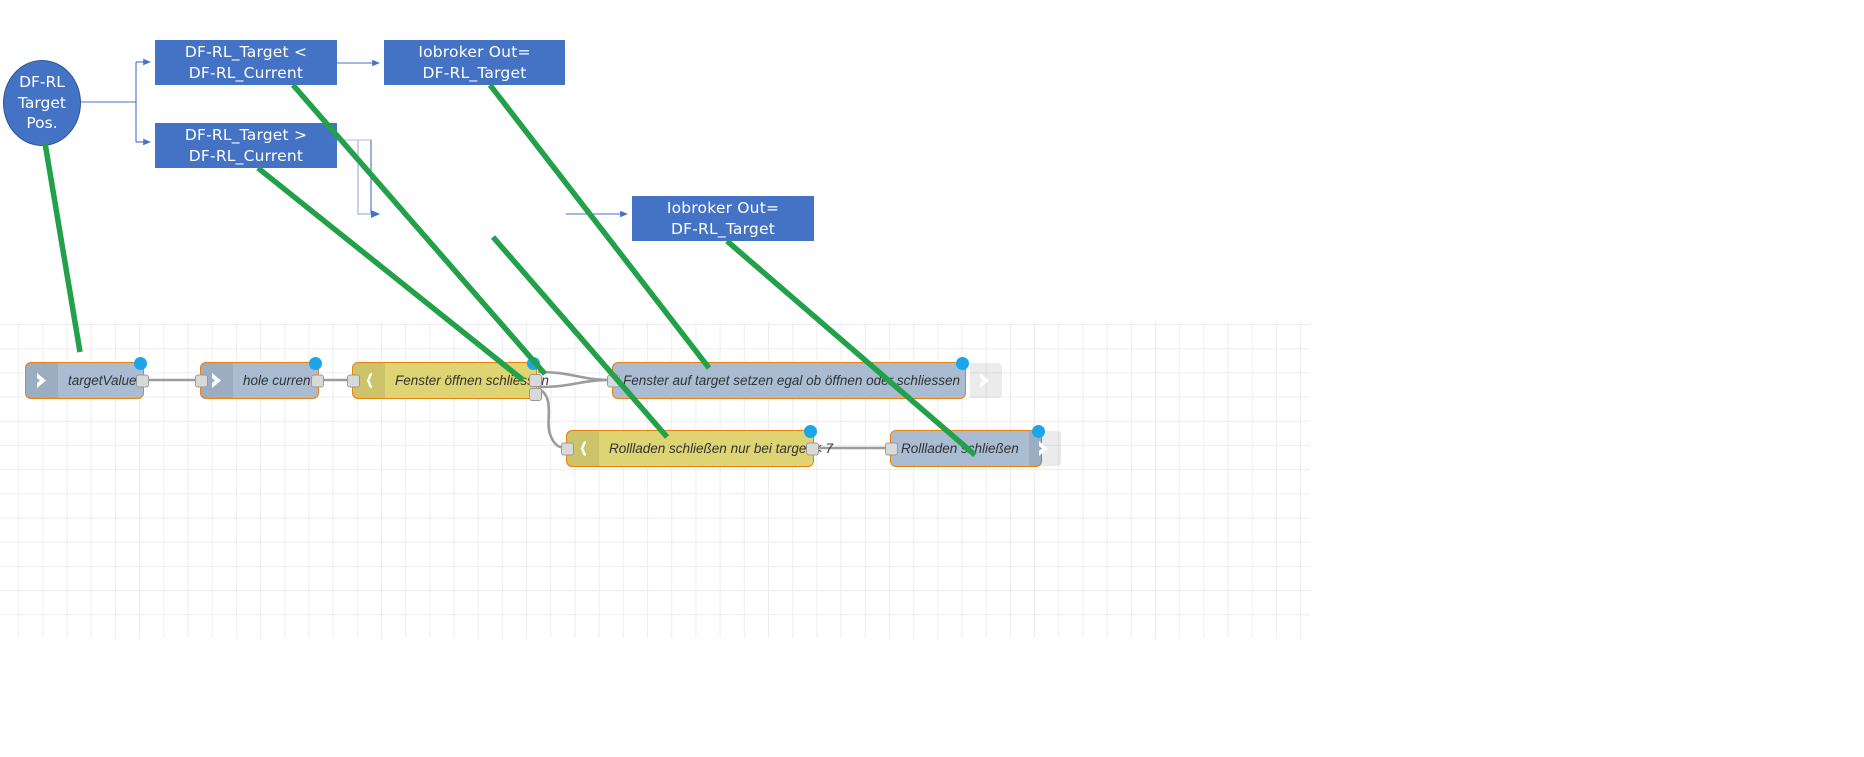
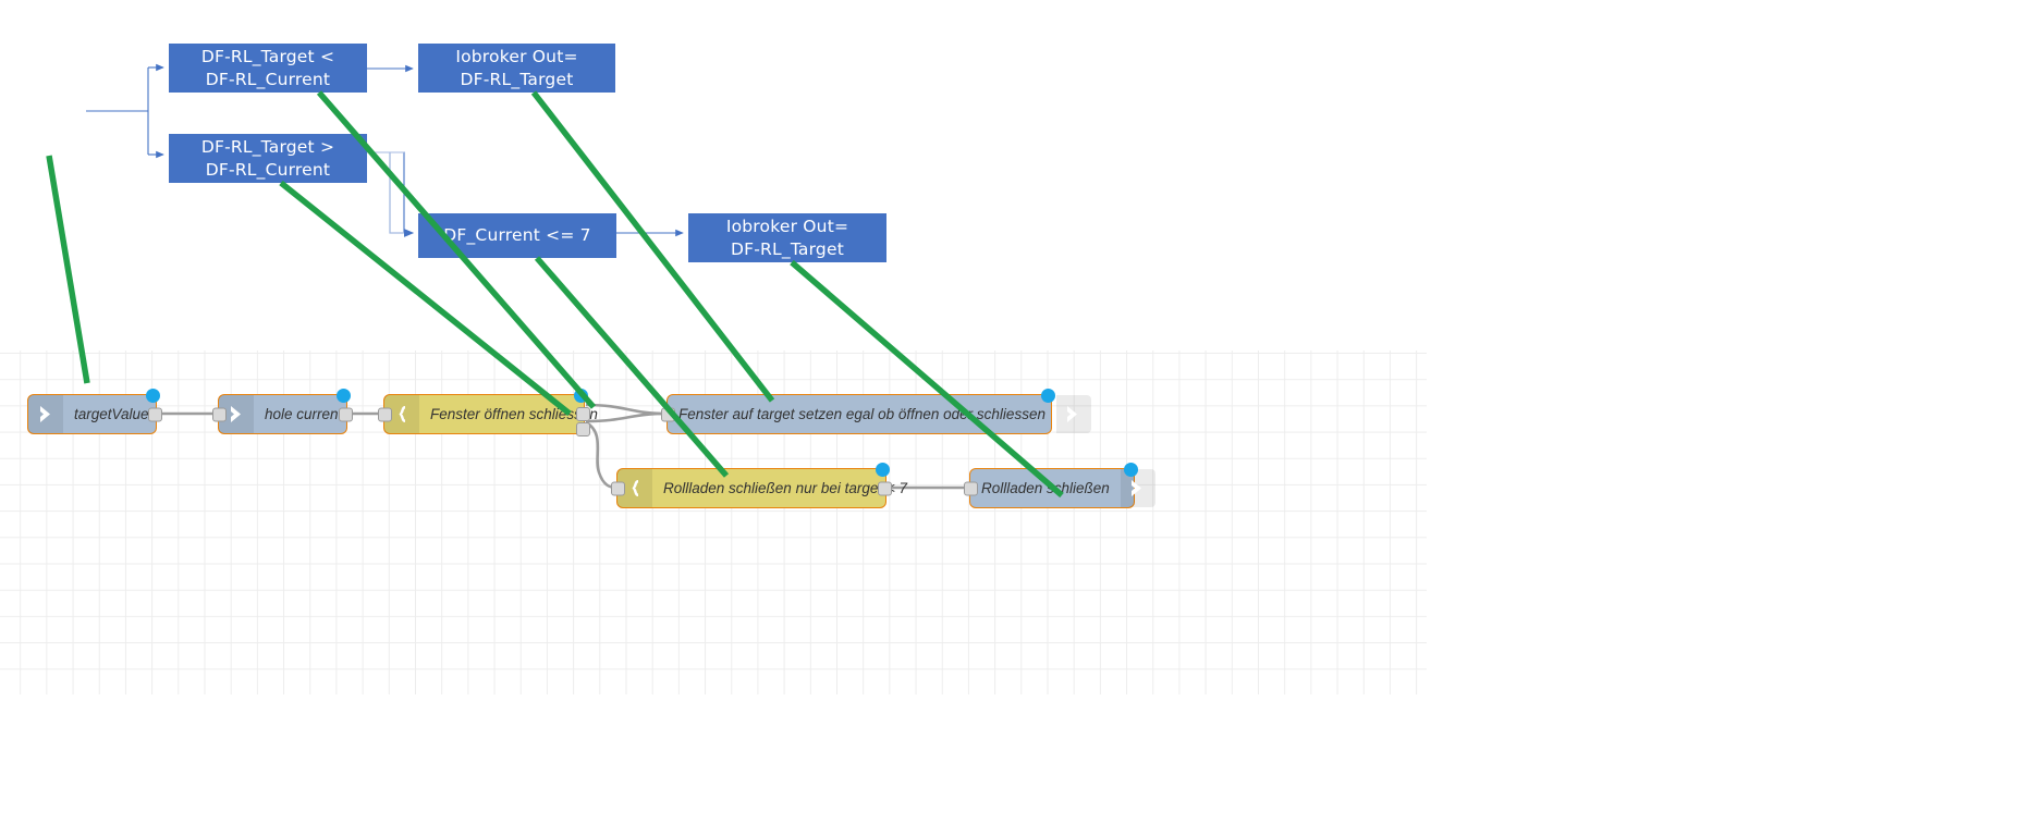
- DF-RL
- Target
- Pos.
  DF-RL_Target <
  DF-RL_Current
  Iobroker Out=
  DF-RL_Target
  DF-RL_Target >
  DF-RL_Current
+ DF_Current <= 7
  Iobroker Out=
  DF-RL_Target
  targetValue
  hole curren
  Fenster öffnen schliesn
  Fenster auf target setzen egal ob öffnen od schliessen
  Rollladen schließen nur bei targe 7
  Rollladenhließen
